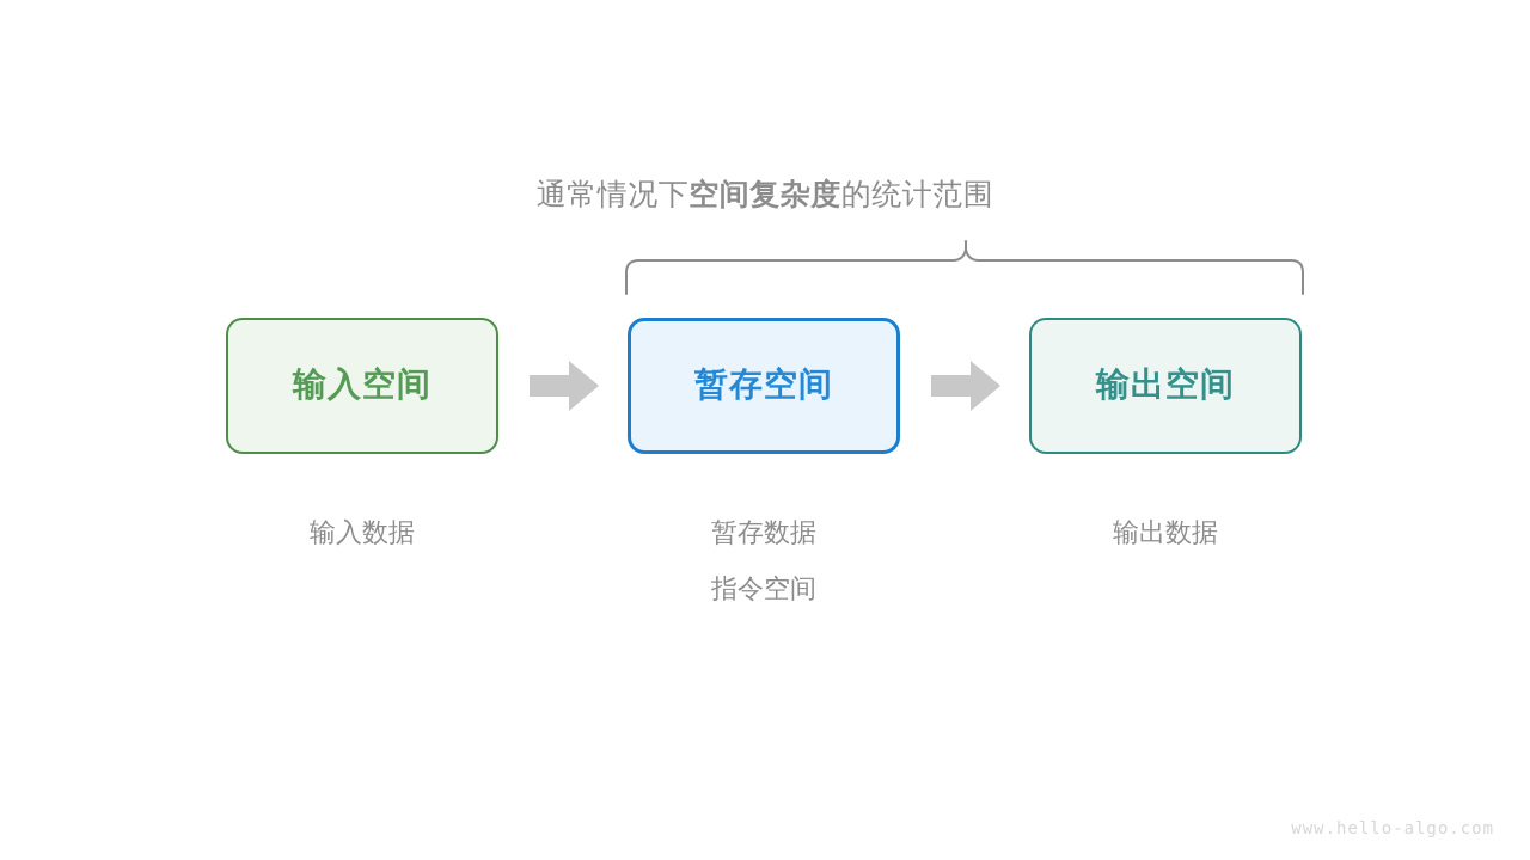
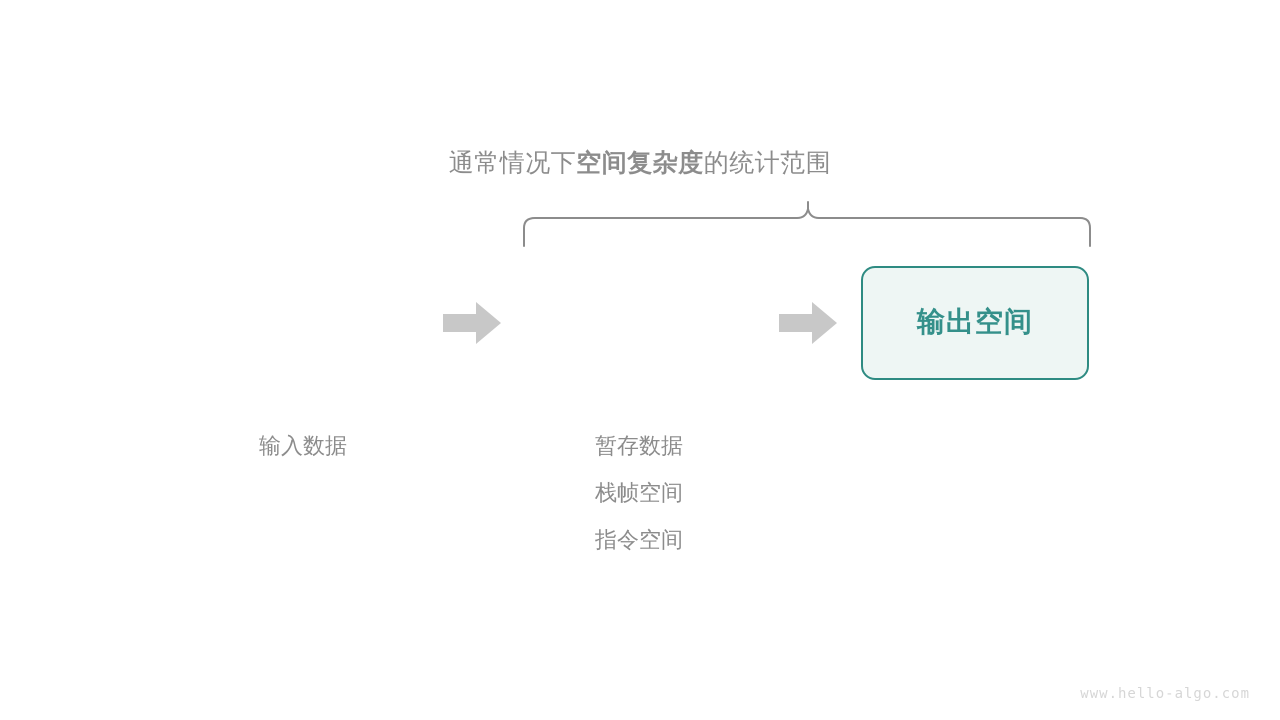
  通常情况下空间复杂度的统计范围
- 输入空间
- 暂存空间
  输出空间
  输入数据
  暂存数据
+ 栈帧空间
  指令空间
- 输出数据
  www.hello-algo.com
